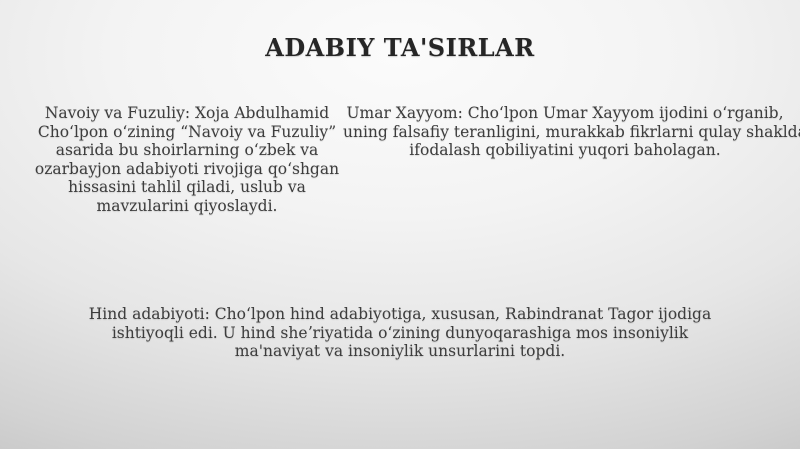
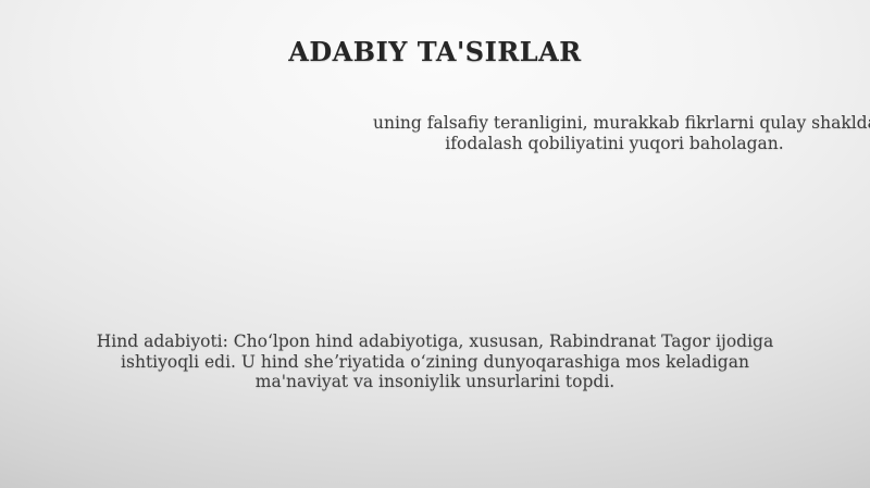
  ADABIY TA'SIRLAR
- Navoiy va Fuzuliy: Xoja Abdulhamid
- Choʻlpon oʻzining “Navoiy va Fuzuliy”
- asarida bu shoirlarning oʻzbek va
- ozarbayjon adabiyoti rivojiga qoʻshgan
- hissasini tahlil qiladi, uslub va
- mavzularini qiyoslaydi.
- Umar Xayyom: Choʻlpon Umar Xayyom ijodini oʻrganib,
  uning falsafiy teranligini, murakkab fikrlarni qulay shakld
  ifodalash qobiliyatini yuqori baholagan.
  Hind adabiyoti: Choʻlpon hind adabiyotiga, xususan, Rabindranat Tagor ijodiga
- ishtiyoqli edi. U hind sheʼriyatida oʻzining dunyoqarashiga mos insoniylik
+ ishtiyoqli edi. U hind sheʼriyatida oʻzining dunyoqarashiga mos keladigan
  ma'naviyat va insoniylik unsurlarini topdi.
